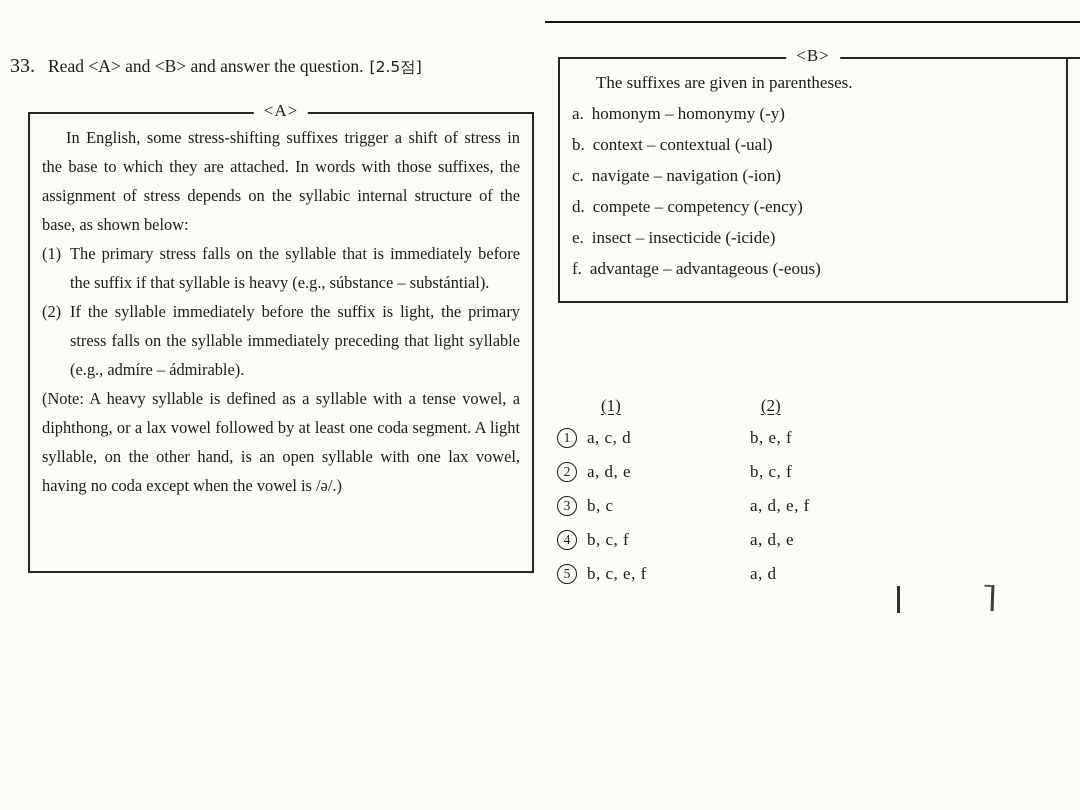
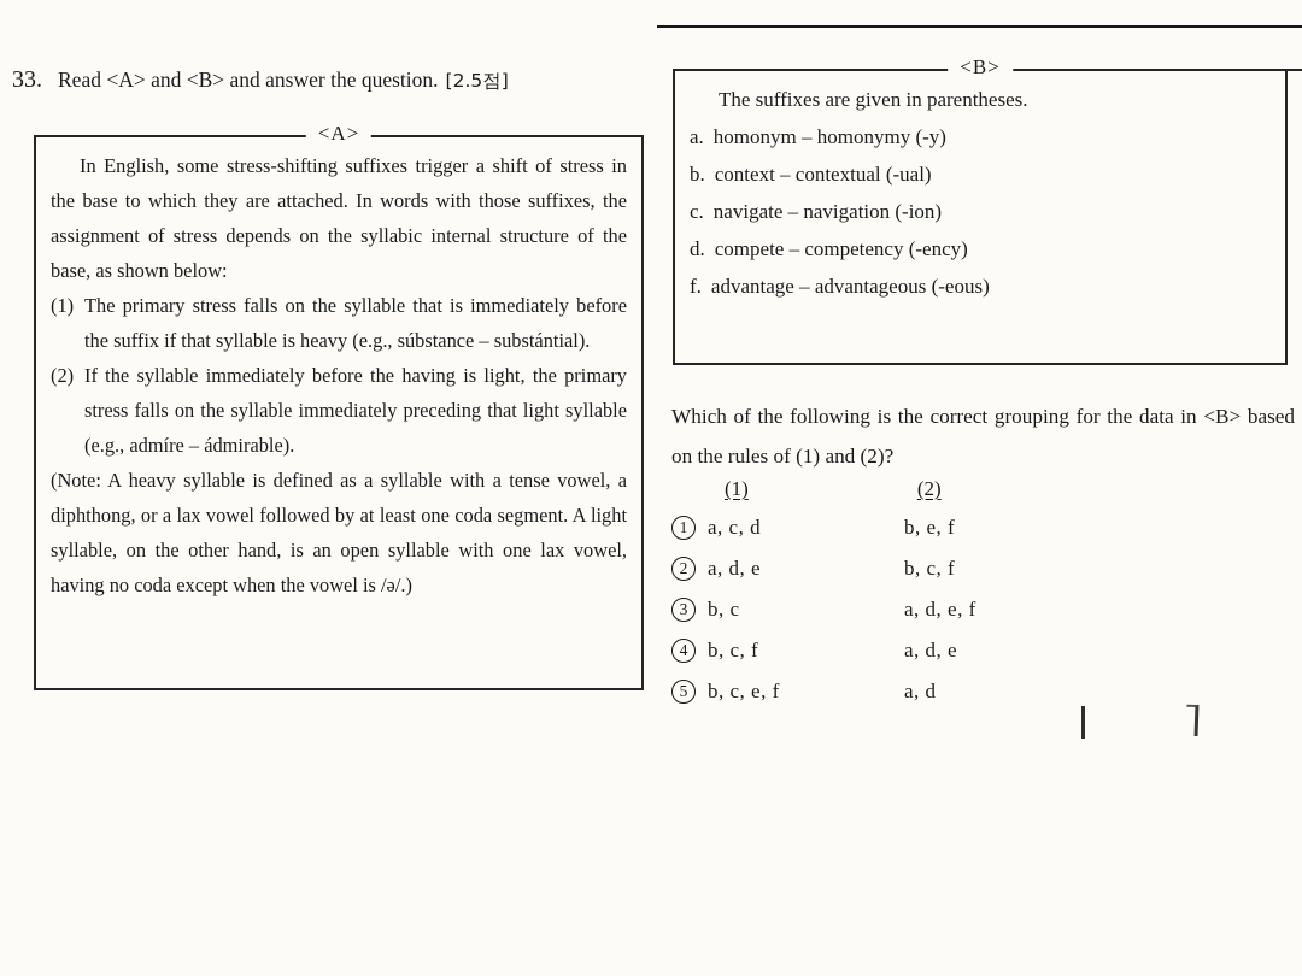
  33. Read <A> and <B> and answer the question. [2.5점]
  <A>
  In English, some stress-shifting suffixes trigger a shift of stress in the base to which they are attached. In words with those suffixes, the assignment of stress depends on the syllabic internal structure of the base, as shown below:
  (1)
  The primary stress falls on the syllable that is immediately before the suffix if that syllable is heavy (e.g., súbstance – substántial).
  (2)
- If the syllable immediately before the suffix is light, the primary stress falls on the syllable immediately preceding that light syllable (e.g., admíre – ádmirable).
+ If the syllable immediately before the having is light, the primary stress falls on the syllable immediately preceding that light syllable (e.g., admíre – ádmirable).
  (Note: A heavy syllable is defined as a syllable with a tense vowel, a diphthong, or a lax vowel followed by at least one coda segment. A light syllable, on the other hand, is an open syllable with one lax vowel, having no coda except when the vowel is /ə/.)
  <B>
  The suffixes are given in parentheses.
  a. homonym – homonymy (-y)
  b. context – contextual (-ual)
  c. navigate – navigation (-ion)
  d. compete – competency (-ency)
- e. insect – insecticide (-icide)
  f. advantage – advantageous (-eous)
+ Which of the following is the correct grouping for the data in <B> based on the rules of (1) and (2)?
  (1)
  (2)
  1
  a, c, d
  b, e, f
  2
  a, d, e
  b, c, f
  3
  b, c
  a, d, e, f
  4
  b, c, f
  a, d, e
  5
  b, c, e, f
  a, d
